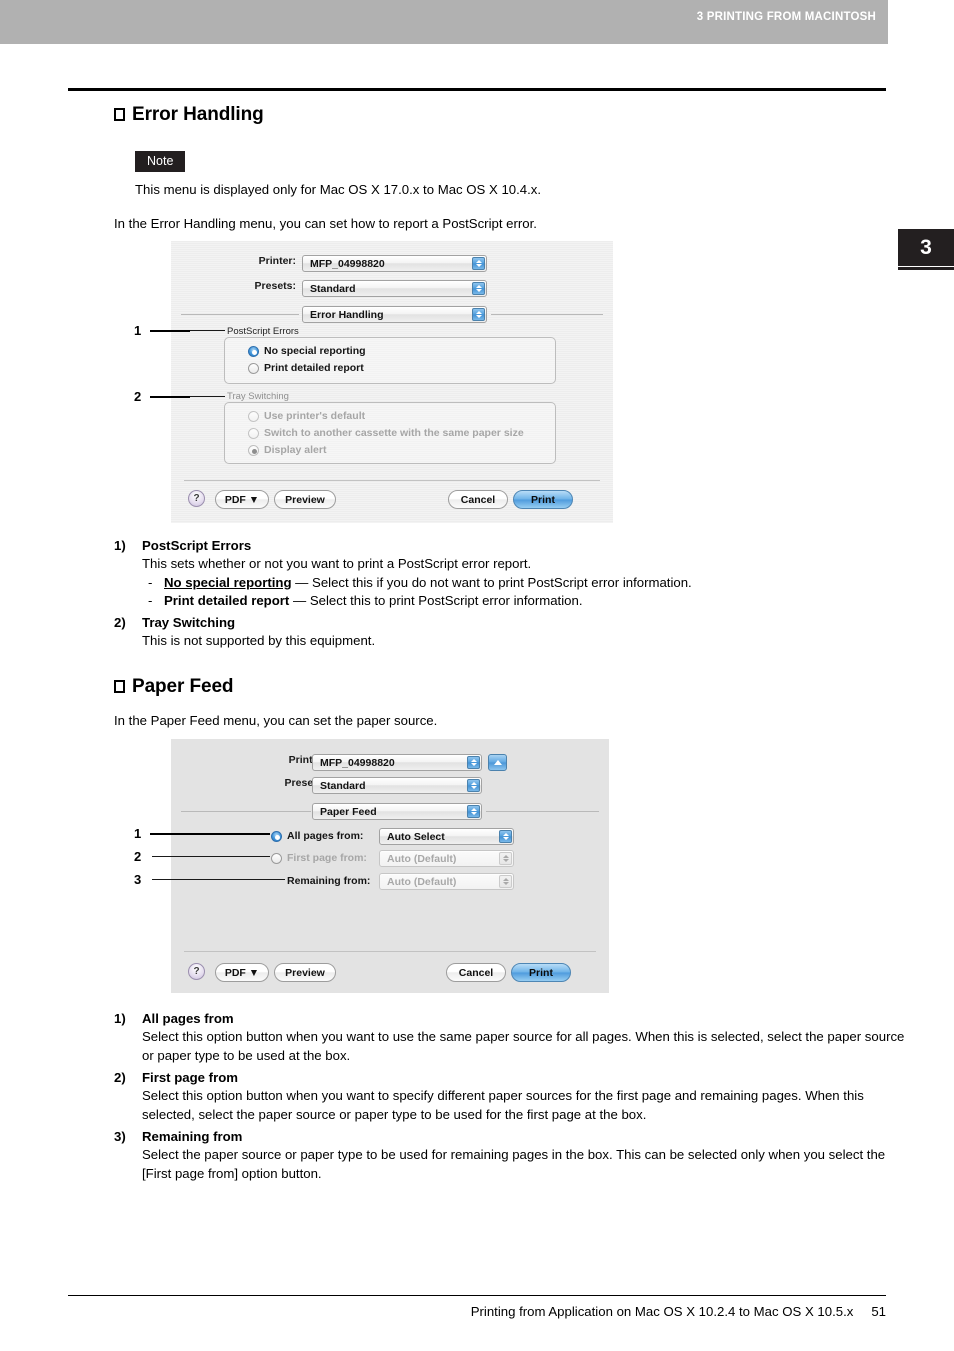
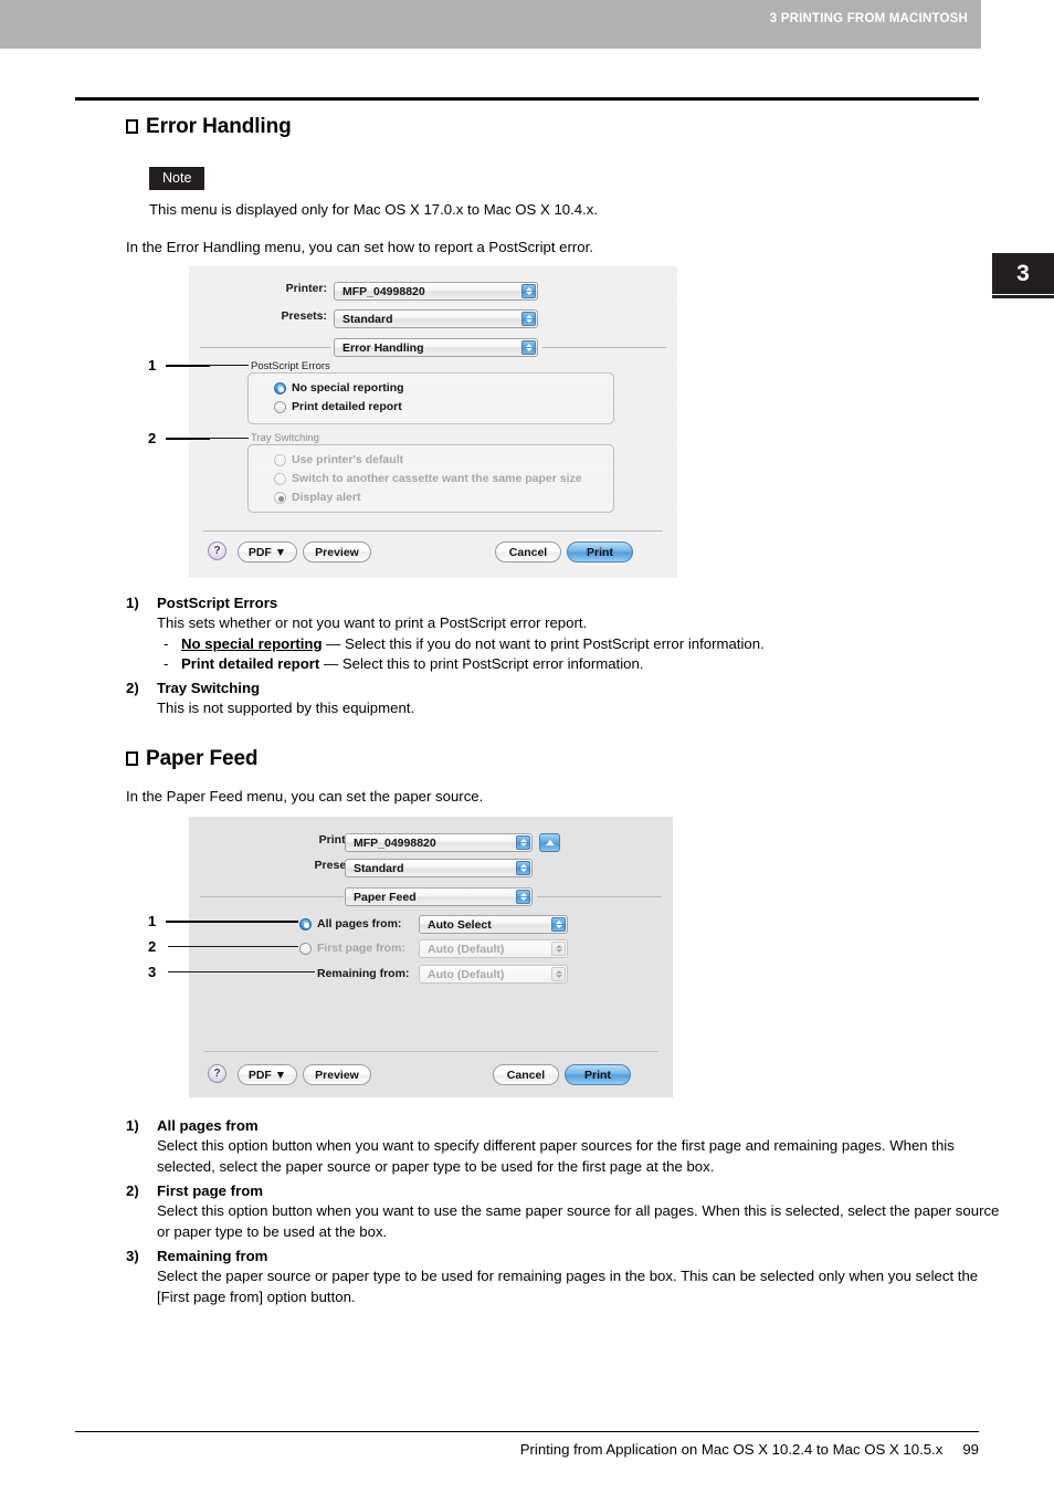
  3 PRINTING FROM MACINTOSH
  3
  Error Handling
  Note
  This menu is displayed only for Mac OS X 17.0.x to Mac OS X 10.4.x.
  In the Error Handling menu, you can set how to report a PostScript error.
  Printer:
  MFP_04998820
  Presets:
  Standard
  Error Handling
  PostScript Errors
  No special reporting
  Print detailed report
  Tray Switching
  Use printer's default
- Switch to another cassette with the same paper size
+ Switch to another cassette want the same paper size
  Display alert
  ?
  PDF ▼
  Preview
  Cancel
  Print
  1
  2
  1)
  PostScript Errors
  This sets whether or not you want to print a PostScript error report.
  -
  No special reporting — Select this if you do not want to print PostScript error information.
  -
  Print detailed report — Select this to print PostScript error information.
  2)
  Tray Switching
  This is not supported by this equipment.
  Paper Feed
  In the Paper Feed menu, you can set the paper source.
  MFP_04998820
  Standard
  Paper Feed
  All pages from:
  Auto Select
  First page from:
  Auto (Default)
  Remaining from:
  Auto (Default)
  ?
  PDF ▼
  Preview
  Cancel
  Print
  1
  2
  3
  1)
  All pages from
- Select this option button when you want to use the same paper source for all pages. When this is selected, select the paper source or paper type to be used at the box.
+ Select this option button when you want to specify different paper sources for the first page and remaining pages. When this selected, select the paper source or paper type to be used for the first page at the box.
  2)
  First page from
- Select this option button when you want to specify different paper sources for the first page and remaining pages. When this selected, select the paper source or paper type to be used for the first page at the box.
+ Select this option button when you want to use the same paper source for all pages. When this is selected, select the paper source or paper type to be used at the box.
  3)
  Remaining from
  Select the paper source or paper type to be used for remaining pages in the box. This can be selected only when you select the [First page from] option button.
- Printing from Application on Mac OS X 10.2.4 to Mac OS X 10.5.x 51
+ Printing from Application on Mac OS X 10.2.4 to Mac OS X 10.5.x 99
